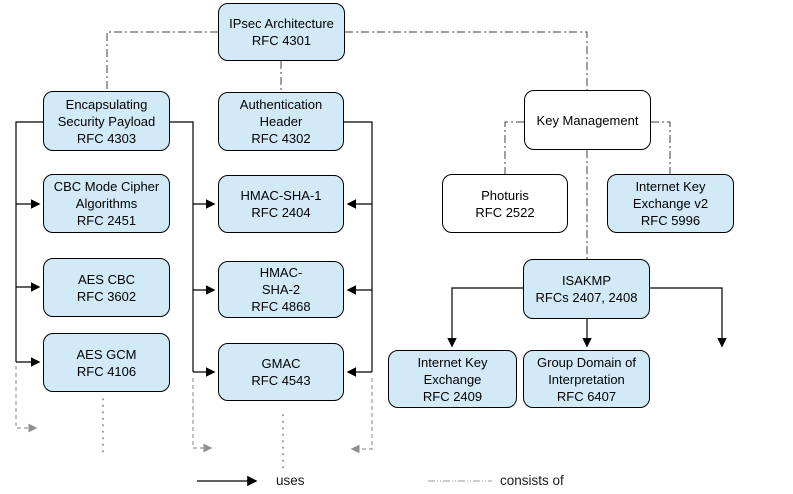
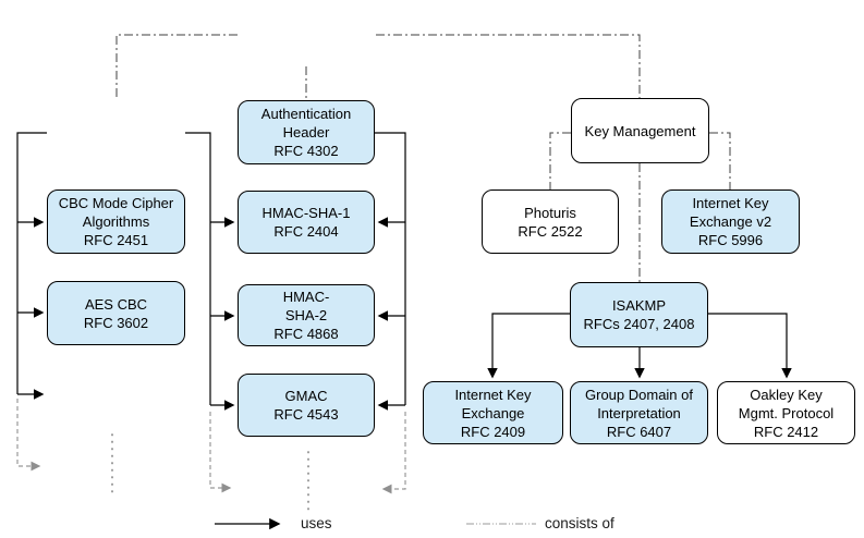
- IPsec Architecture
- RFC 4301
- Encapsulating
- Security Payload
- RFC 4303
  CBC Mode Cipher
  Algorithms
  RFC 2451
  AES CBC
  RFC 3602
- AES GCM
- RFC 4106
  Authentication
  Header
  RFC 4302
  HMAC-SHA-1
  RFC 2404
  HMAC-
  SHA-2
  RFC 4868
  GMAC
  RFC 4543
  Key Management
  Photuris
  RFC 2522
  Internet Key
  Exchange v2
  RFC 5996
  ISAKMP
  RFCs 2407, 2408
  Internet Key
  Exchange
  RFC 2409
  Group Domain of
  Interpretation
  RFC 6407
+ Oakley Key
+ Mgmt. Protocol
+ RFC 2412
  uses
  consists of
